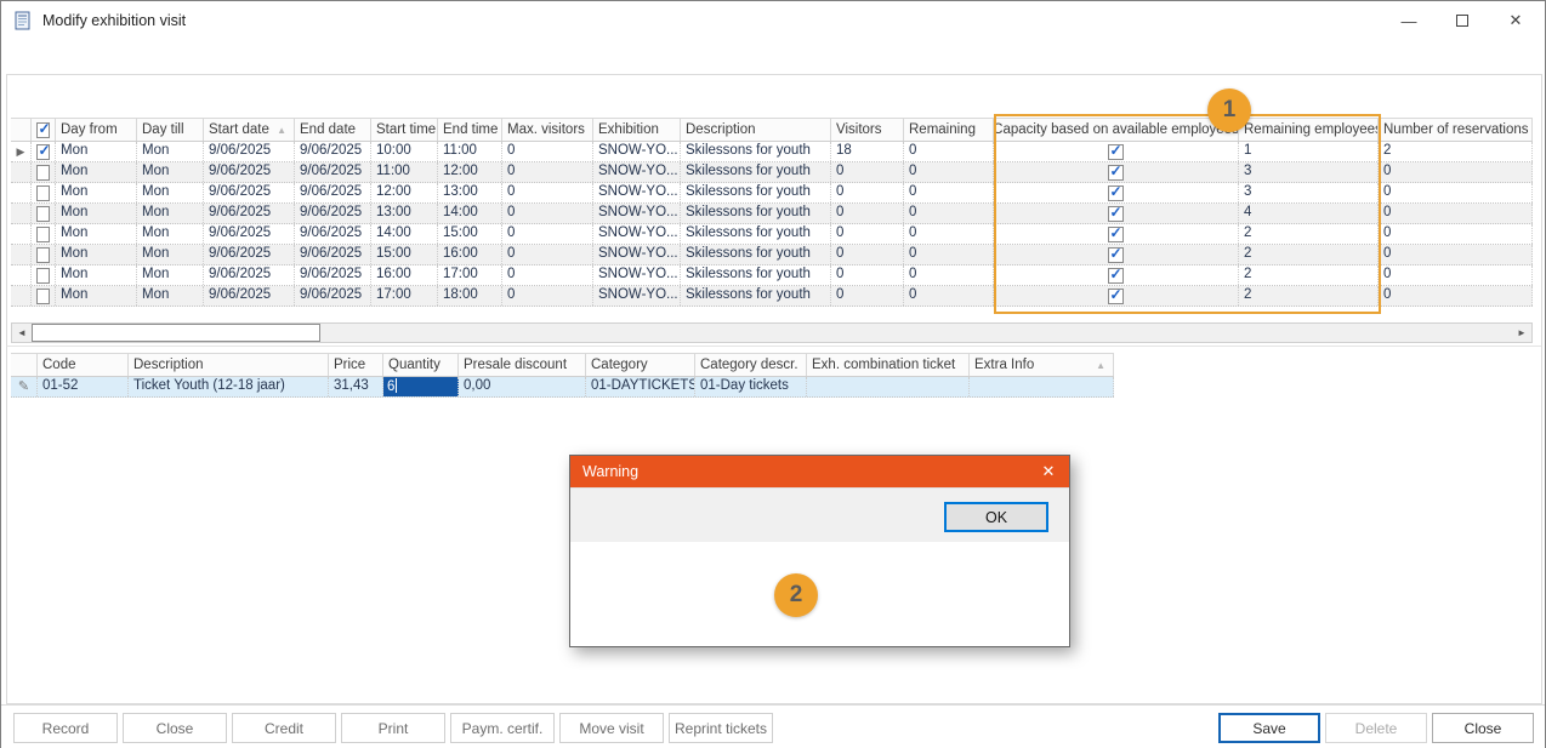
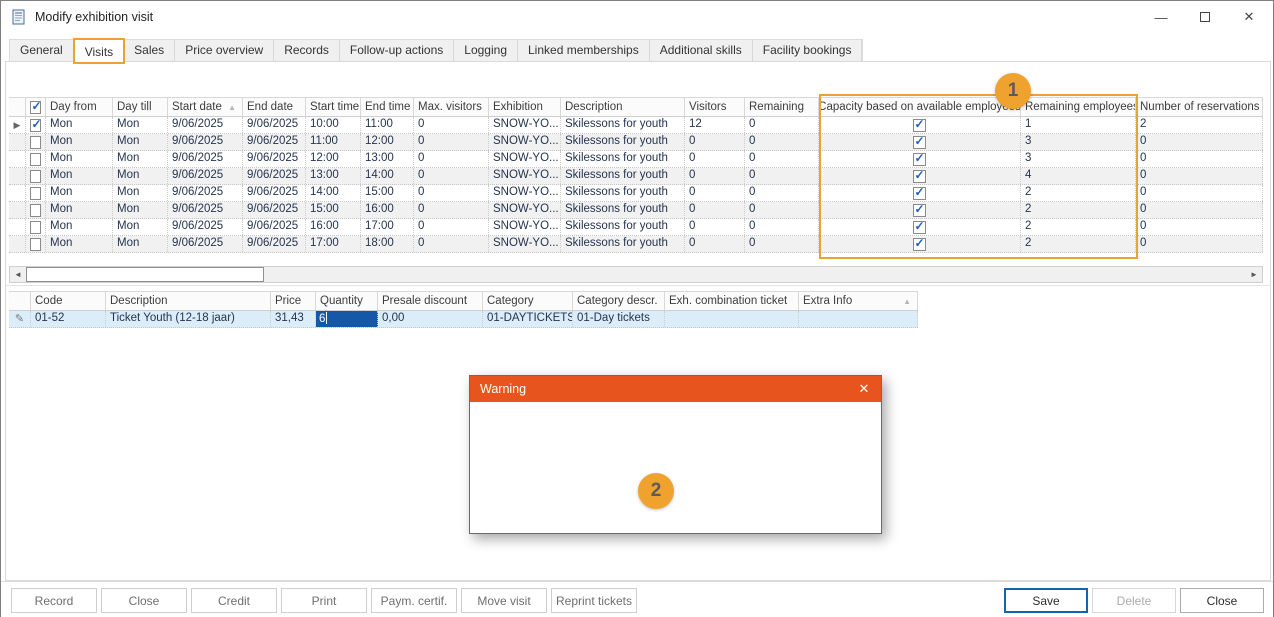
  Modify exhibition visit
  —
  ✕
+ General
+ Visits
+ Sales
+ Price overview
+ Records
+ Follow-up actions
+ Logging
+ Linked memberships
+ Additional skills
+ Facility bookings
  Day from
  Day till
  Start date
  ▲
  End date
  Start time
  End time
  Max. visitors
  Exhibition
  Description
  Visitors
  Remaining
  Capacity based on available employ
  Remaining employee
  Number of reservations
  ▶
  Mon
  Mon
  9/06/2025
  9/06/2025
  10:00
  11:00
  0
  SNOW-YO...
  Skilessons for youth
- 18
+ 12
  0
  1
  2
  Mon
  Mon
  9/06/2025
  9/06/2025
  11:00
  12:00
  0
  SNOW-YO...
  Skilessons for youth
  0
  0
  3
  0
  Mon
  Mon
  9/06/2025
  9/06/2025
  12:00
  13:00
  0
  SNOW-YO...
  Skilessons for youth
  0
  0
  3
  0
  Mon
  Mon
  9/06/2025
  9/06/2025
  13:00
  14:00
  0
  SNOW-YO...
  Skilessons for youth
  0
  0
  4
  0
  Mon
  Mon
  9/06/2025
  9/06/2025
  14:00
  15:00
  0
  SNOW-YO...
  Skilessons for youth
  0
  0
  2
  0
  Mon
  Mon
  9/06/2025
  9/06/2025
  15:00
  16:00
  0
  SNOW-YO...
  Skilessons for youth
  0
  0
  2
  0
  Mon
  Mon
  9/06/2025
  9/06/2025
  16:00
  17:00
  0
  SNOW-YO...
  Skilessons for youth
  0
  0
  2
  0
  Mon
  Mon
  9/06/2025
  9/06/2025
  17:00
  18:00
  0
  SNOW-YO...
  Skilessons for youth
  0
  0
  2
  0
  ◄
  ►
  Code
  Description
  Price
  Quantity
  Presale discount
  Category
  Category descr.
  Exh. combination ticket
  Extra Info
  ▲
  ✎
  01-52
  Ticket Youth (12-18 jaar)
  31,43
  6
  0,00
  01-DAYTICKETS
  01-Day tickets
  1
  Warning
  ✕
- OK
  2
  Record
  Close
  Credit
  Print
  Paym. certif.
  Move visit
  Reprint tickets
  Save
  Delete
  Close
